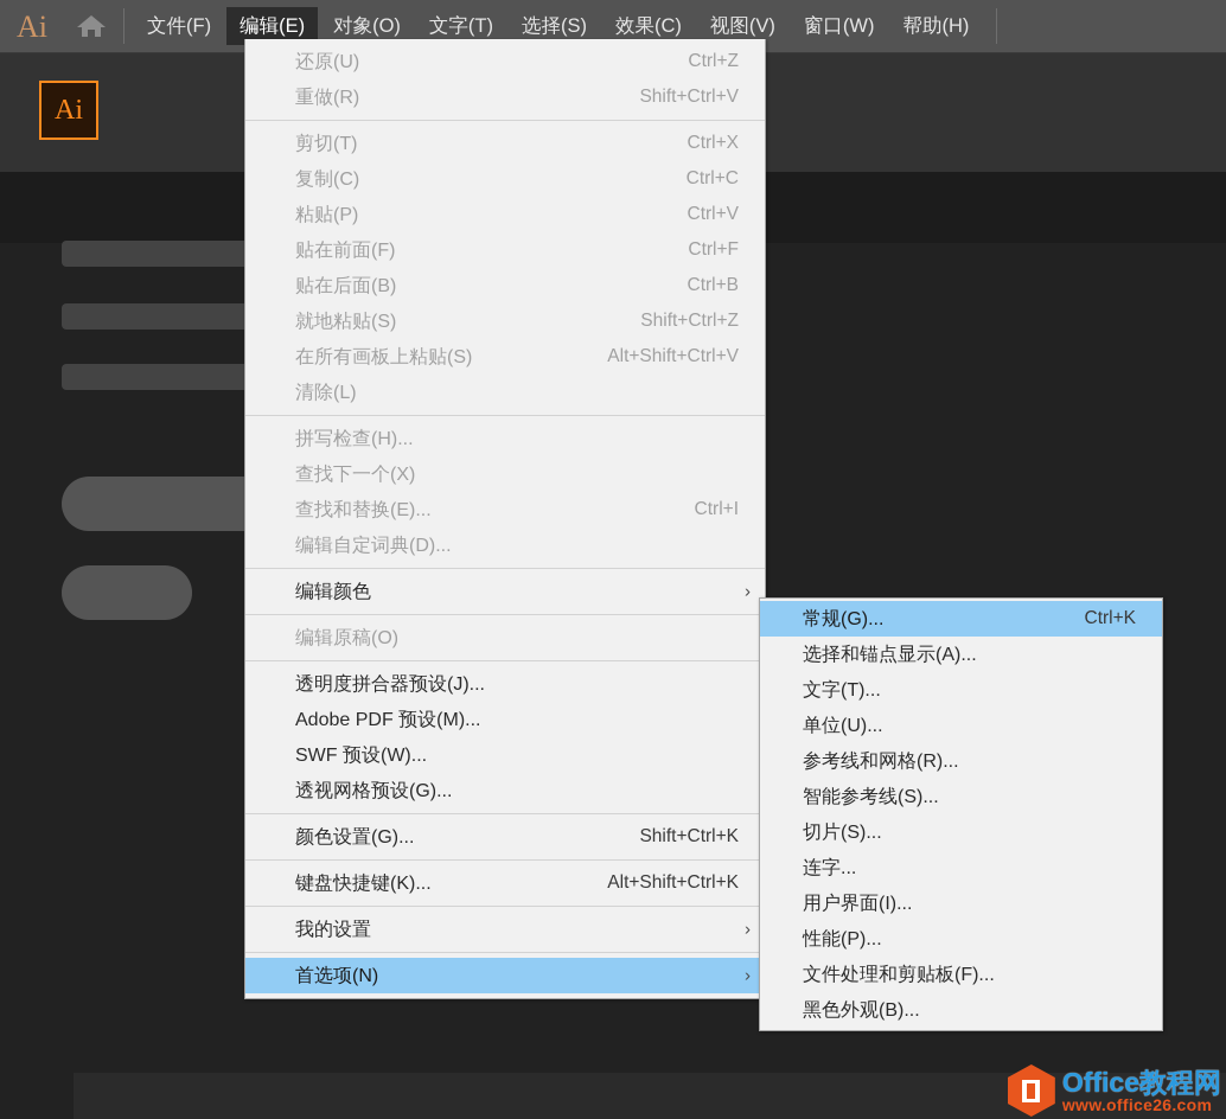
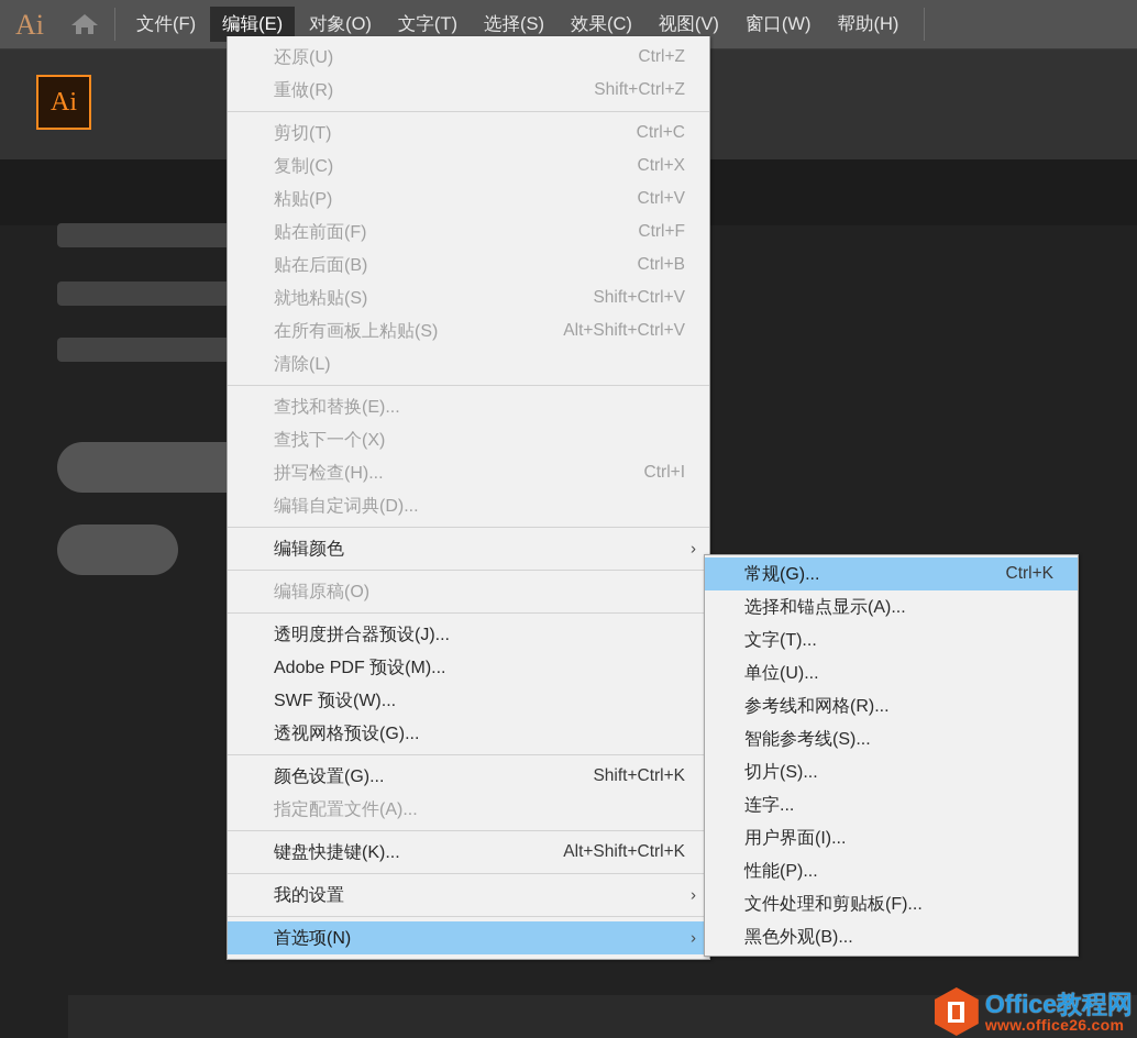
  Ai
  Ai
  文件(F)
  编辑(E)
  对象(O)
  文字(T)
  选择(S)
  效果(C)
  视图(V)
  窗口(W)
  帮助(H)
  还原(U)
  Ctrl+Z
  重做(R)
- Shift+Ctrl+V
+ Shift+Ctrl+Z
  剪切(T)
- Ctrl+X
+ Ctrl+C
  复制(C)
- Ctrl+C
+ Ctrl+X
  粘贴(P)
  Ctrl+V
  贴在前面(F)
  Ctrl+F
  贴在后面(B)
  Ctrl+B
  就地粘贴(S)
- Shift+Ctrl+Z
+ Shift+Ctrl+V
  在所有画板上粘贴(S)
  Alt+Shift+Ctrl+V
  清除(L)
- 拼写检查(H)...
+ 查找和替换(E)...
  查找下一个(X)
- 查找和替换(E)...
+ 拼写检查(H)...
  Ctrl+I
  编辑自定词典(D)...
  编辑颜色
  ›
  编辑原稿(O)
  透明度拼合器预设(J)...
  Adobe PDF 预设(M)...
  SWF 预设(W)...
  透视网格预设(G)...
  颜色设置(G)...
  Shift+Ctrl+K
+ 指定配置文件(A)...
  键盘快捷键(K)...
  Alt+Shift+Ctrl+K
  我的设置
  ›
  首选项(N)
  ›
  常规(G)...
  Ctrl+K
  选择和锚点显示(A)...
  文字(T)...
  单位(U)...
  参考线和网格(R)...
  智能参考线(S)...
  切片(S)...
  连字...
  用户界面(I)...
  性能(P)...
  文件处理和剪贴板(F)...
  黑色外观(B)...
  Office教程网
  www.office26.com
